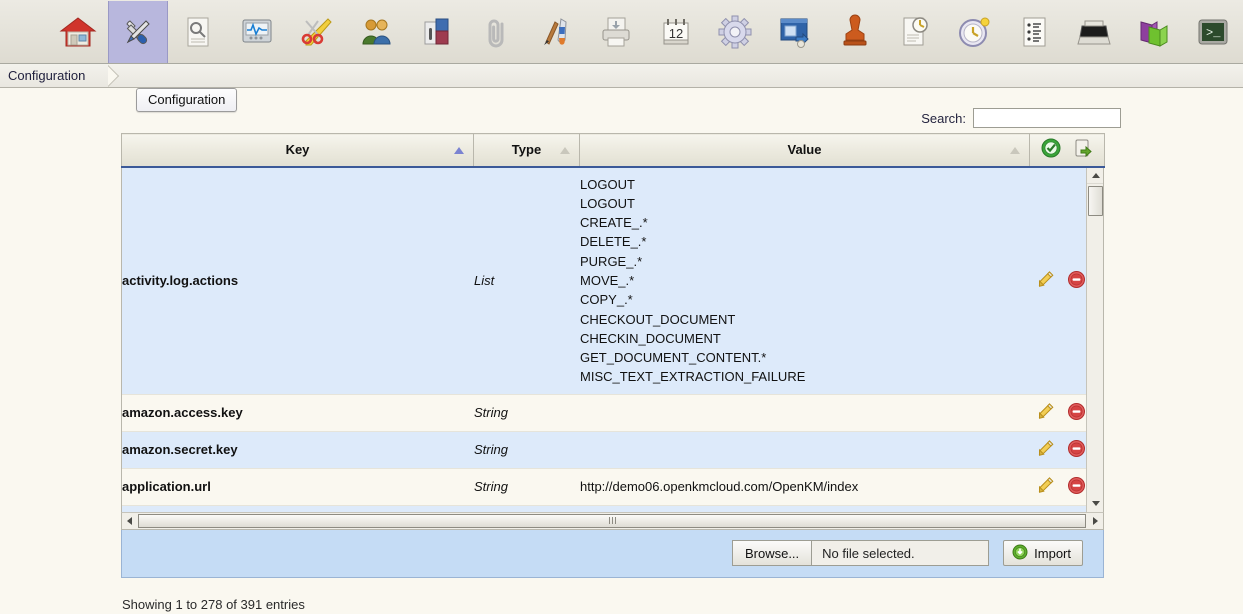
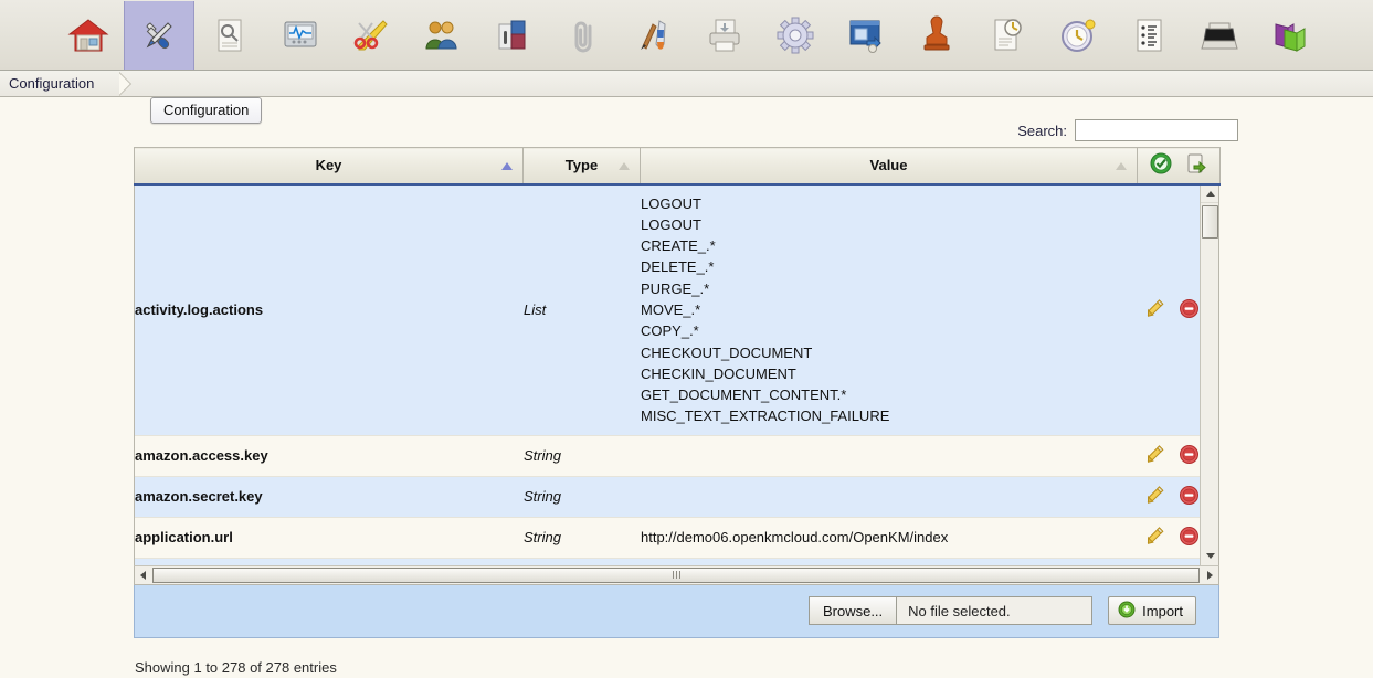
- 12
- >_
  Configuration
  Configuration
  Search:
  Key	Type	Value
  activity.log.actions	List	LOGOUT LOGOUT CREATE_.* DELETE_.* PURGE_.* MOVE_.* COPY_.* CHECKOUT_DOCUMENT CHECKIN_DOCUMENT GET_DOCUMENT_CONTENT.* MISC_TEXT_EXTRACTION_FAILURE
  amazon.access.key	String
  amazon.secret.key	String
  application.url	String	http://demo06.openkmcloud.com/OpenKM/index
  Browse...
  No file selected.
  Import
- Showing 1 to 278 of 391 entries
+ Showing 1 to 278 of 278 entries
